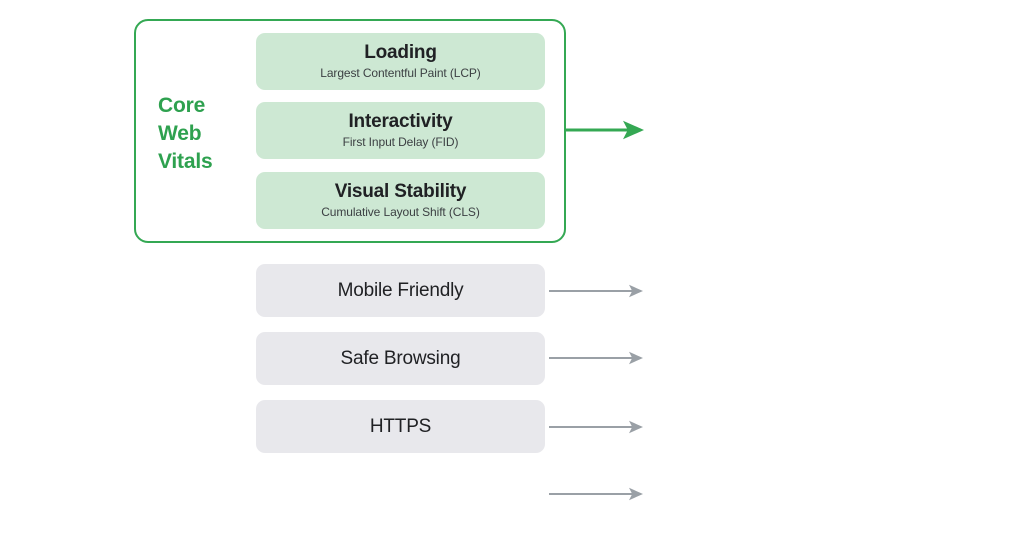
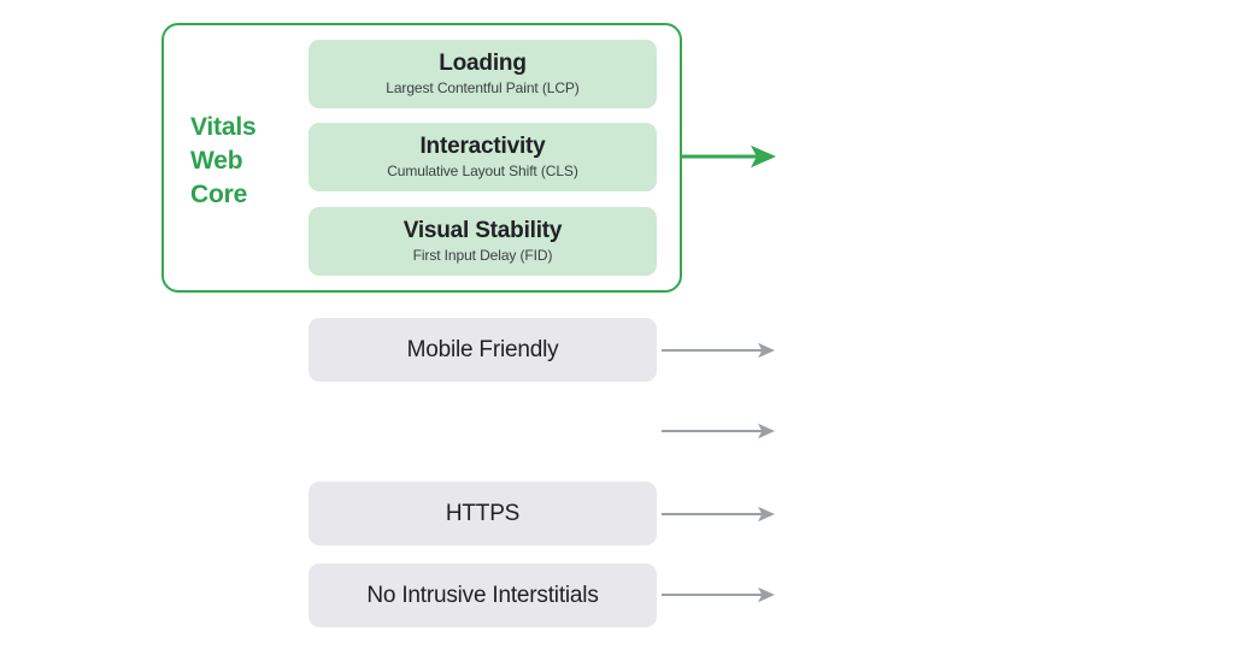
- Core
+ Vitals
  Web
- Vitals
+ Core
  Loading
  Largest Contentful Paint (LCP)
  Interactivity
- First Input Delay (FID)
+ Cumulative Layout Shift (CLS)
  Visual Stability
- Cumulative Layout Shift (CLS)
+ First Input Delay (FID)
  Mobile Friendly
- Safe Browsing
  HTTPS
+ No Intrusive Interstitials
